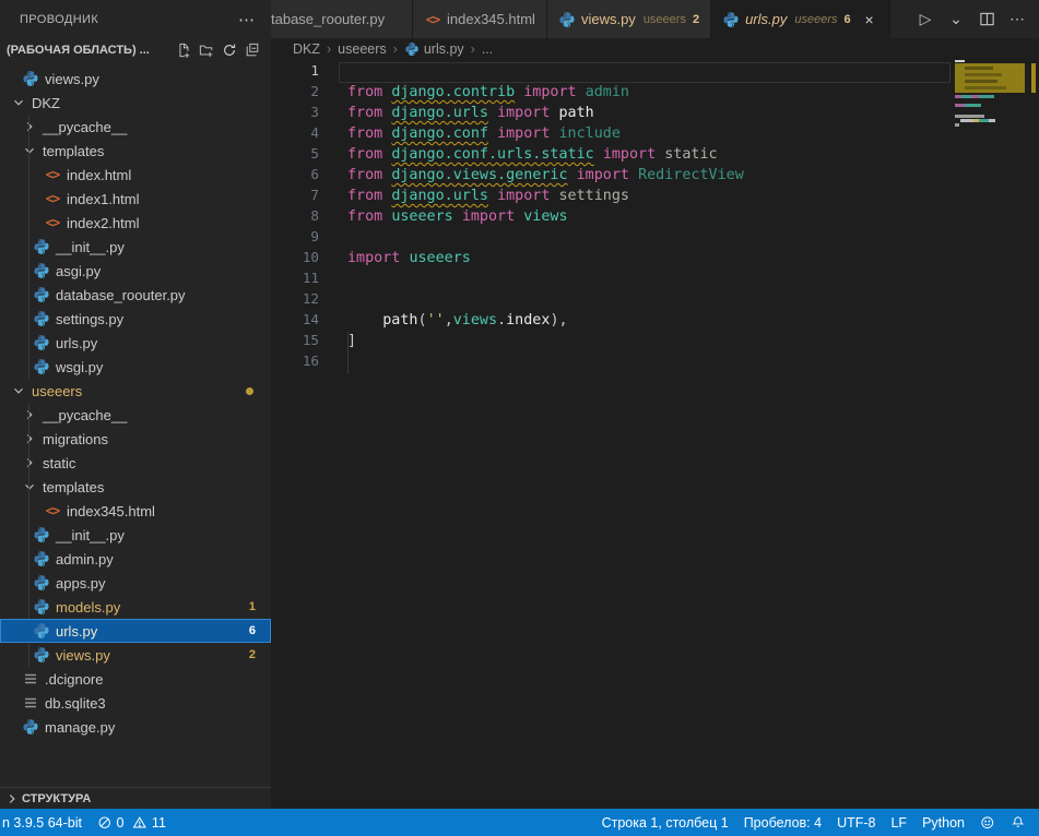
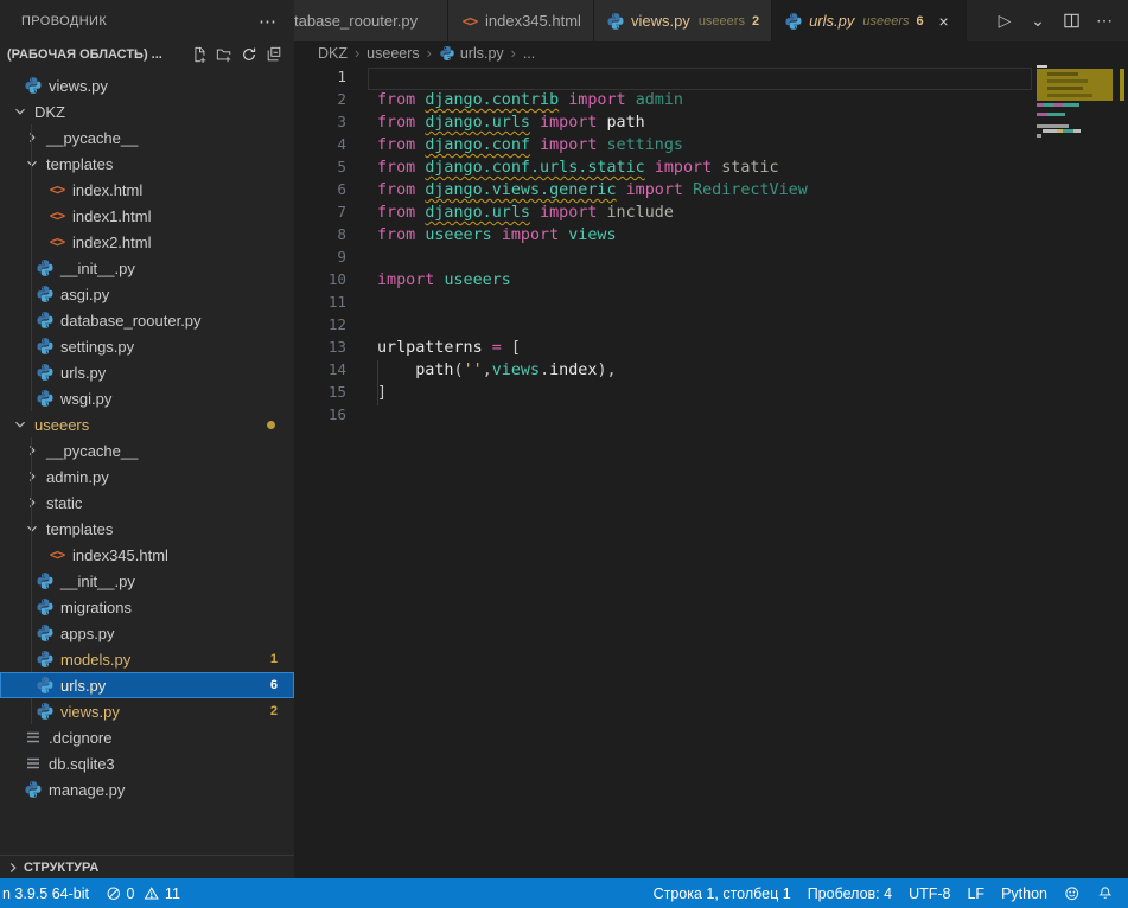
  ПРОВОДНИК
  ⋯
  (РАБОЧАЯ ОБЛАСТЬ) ...
  views.py
  DKZ
  __pycache__
  templates
  <>
  index.html
  <>
  index1.html
  <>
  index2.html
  __init__.py
  asgi.py
  database_roouter.py
  settings.py
  urls.py
  wsgi.py
  useeers
  __pycache__
- migrations
+ admin.py
  static
  templates
  <>
  index345.html
  __init__.py
- admin.py
+ migrations
  apps.py
  models.py
  1
  urls.py
  6
  views.py
  2
  .dcignore
  db.sqlite3
  manage.py
  СТРУКТУРА
  tabase_roouter.py
  <>
  index345.html
  views.py
  useeers
  2
  urls.py
  useeers
  6
  ×
  ▷
  ⌄
  ⋯
  DKZ
  ›
  useeers
  ›
  urls.py
  ›
  ...
  1
  2 from django.contrib import admin
  3 from django.urls import path
- 4 from django.conf import include
+ 4 from django.conf import settings
  5 from django.conf.urls.static import static
  6 from django.views.generic import RedirectView
- 7 from django.urls import settings
+ 7 from django.urls import include
  8 from useeers import views
  9
  10 import useeers
  11
  12
+ 13 urlpatterns = [
  14 path('',views.index),
  15 ]
  16
  n 3.9.5 64-bit
  0
  11
  Строка 1, столбец 1
  Пробелов: 4
  UTF-8
  LF
  Python
